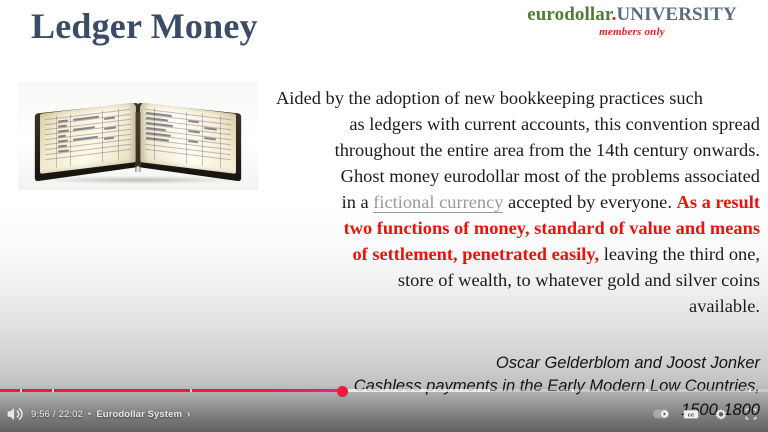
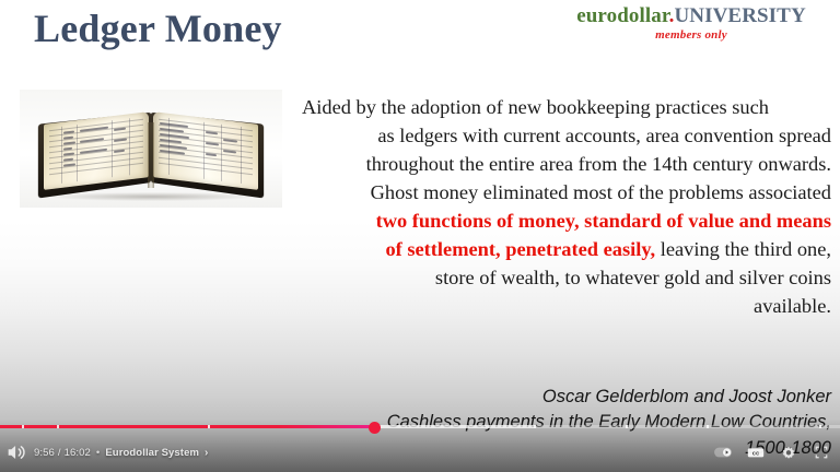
  Ledger Money
  eurodollar.UNIVERSITY
  members only
  Aided by the adoption of new bookkeeping practices such
- as ledgers with current accounts, this convention spread
+ as ledgers with current accounts, area convention spread
  throughout the entire area from the 14th century onwards.
- Ghost money eurodollar most of the problems associated
+ Ghost money eliminated most of the problems associated
- in a fictional currency accepted by everyone. As a result
  two functions of money, standard of value and means
  of settlement, penetrated easily, leaving the third one,
  store of wealth, to whatever gold and silver coins
  available.
  Oscar Gelderblom and Joost Jonker
  9:56
  /
- 22:02
+ 16:02
  •
  Eurodollar System
  ›
